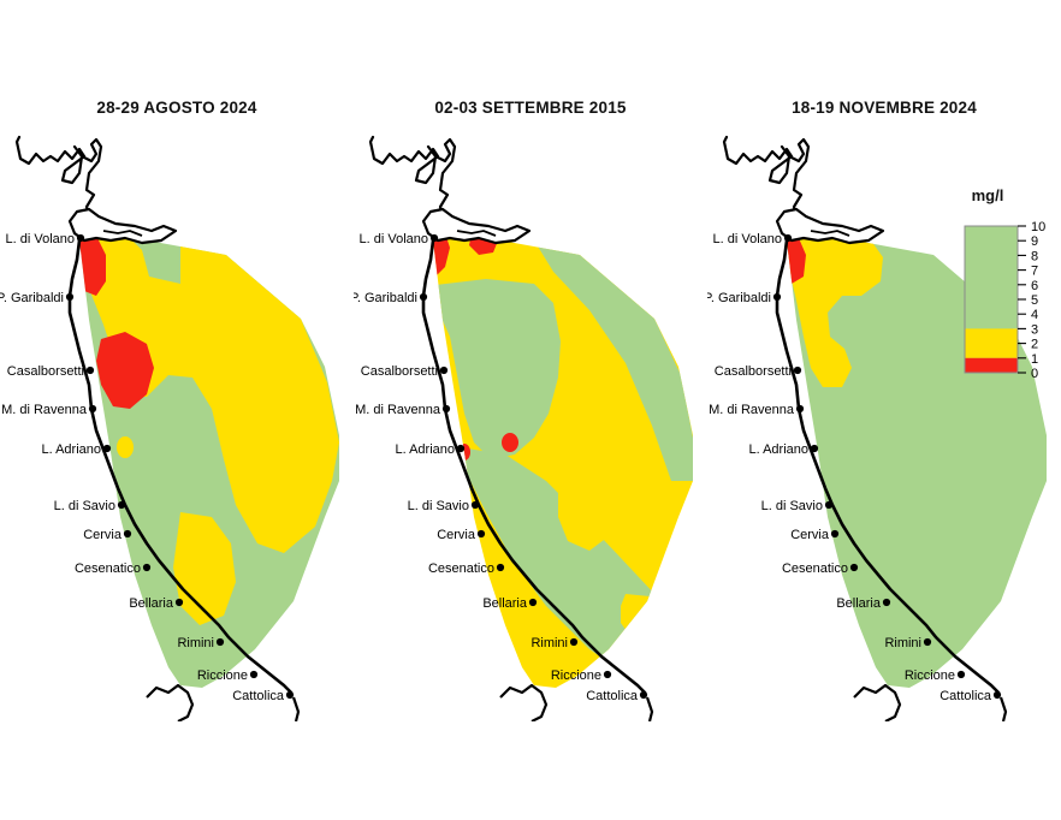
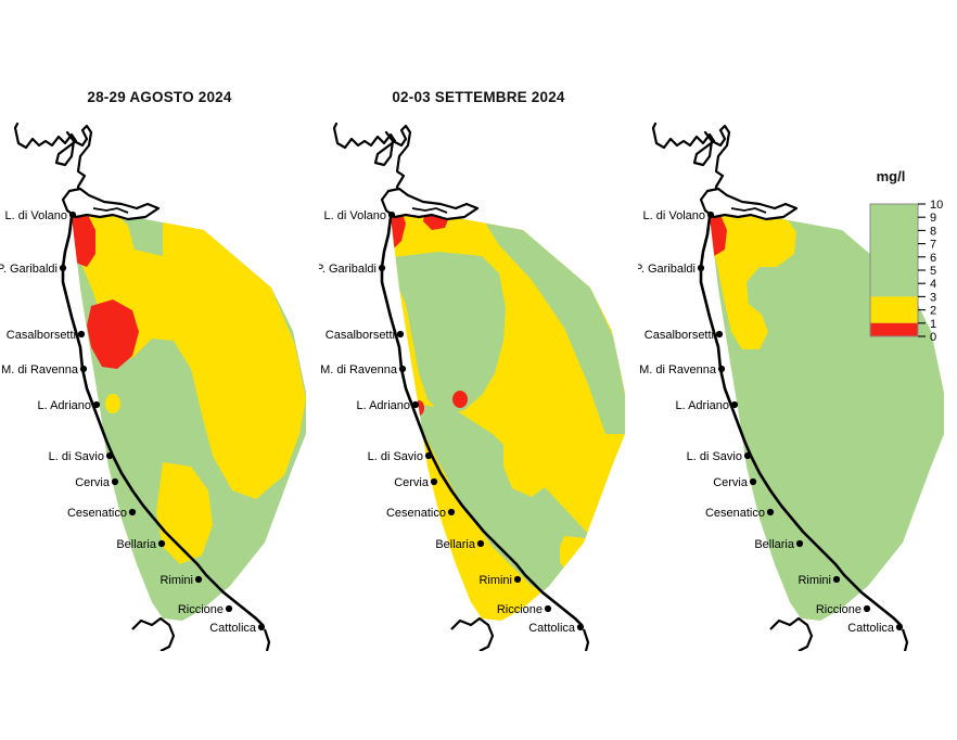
  28-29 AGOSTO 2024
  L. di Volano
  . Garibaldi
  Casalborsetti
  M. di Ravenna
  L. Adriano
  L. di Savio
  Cervia
  Cesenatico
  Bellaria
  Rimini
  Riccione
  Cattolica
- 02-03 SETTEMBRE 2015
+ 02-03 SETTEMBRE 2024
  L. di Volano
  P. Garibaldi
  Casalborsetti
  M. di Ravenna
  L. Adriano
  L. di Savio
  Cervia
  Cesenatico
  Bellaria
  Rimini
  Riccione
  Cattolica
- 18-19 NOVEMBRE 2024
  L. di Volano
  P. Garibaldi
  Casalborsetti
  M. di Ravenna
  L. Adriano
  L. di Savio
  Cervia
  Cesenatico
  Bellaria
  Rimini
  Riccione
  Cattolica
  mg/l
  10
  9
  8
  7
  6
  5
  4
  3
  2
  1
  0
